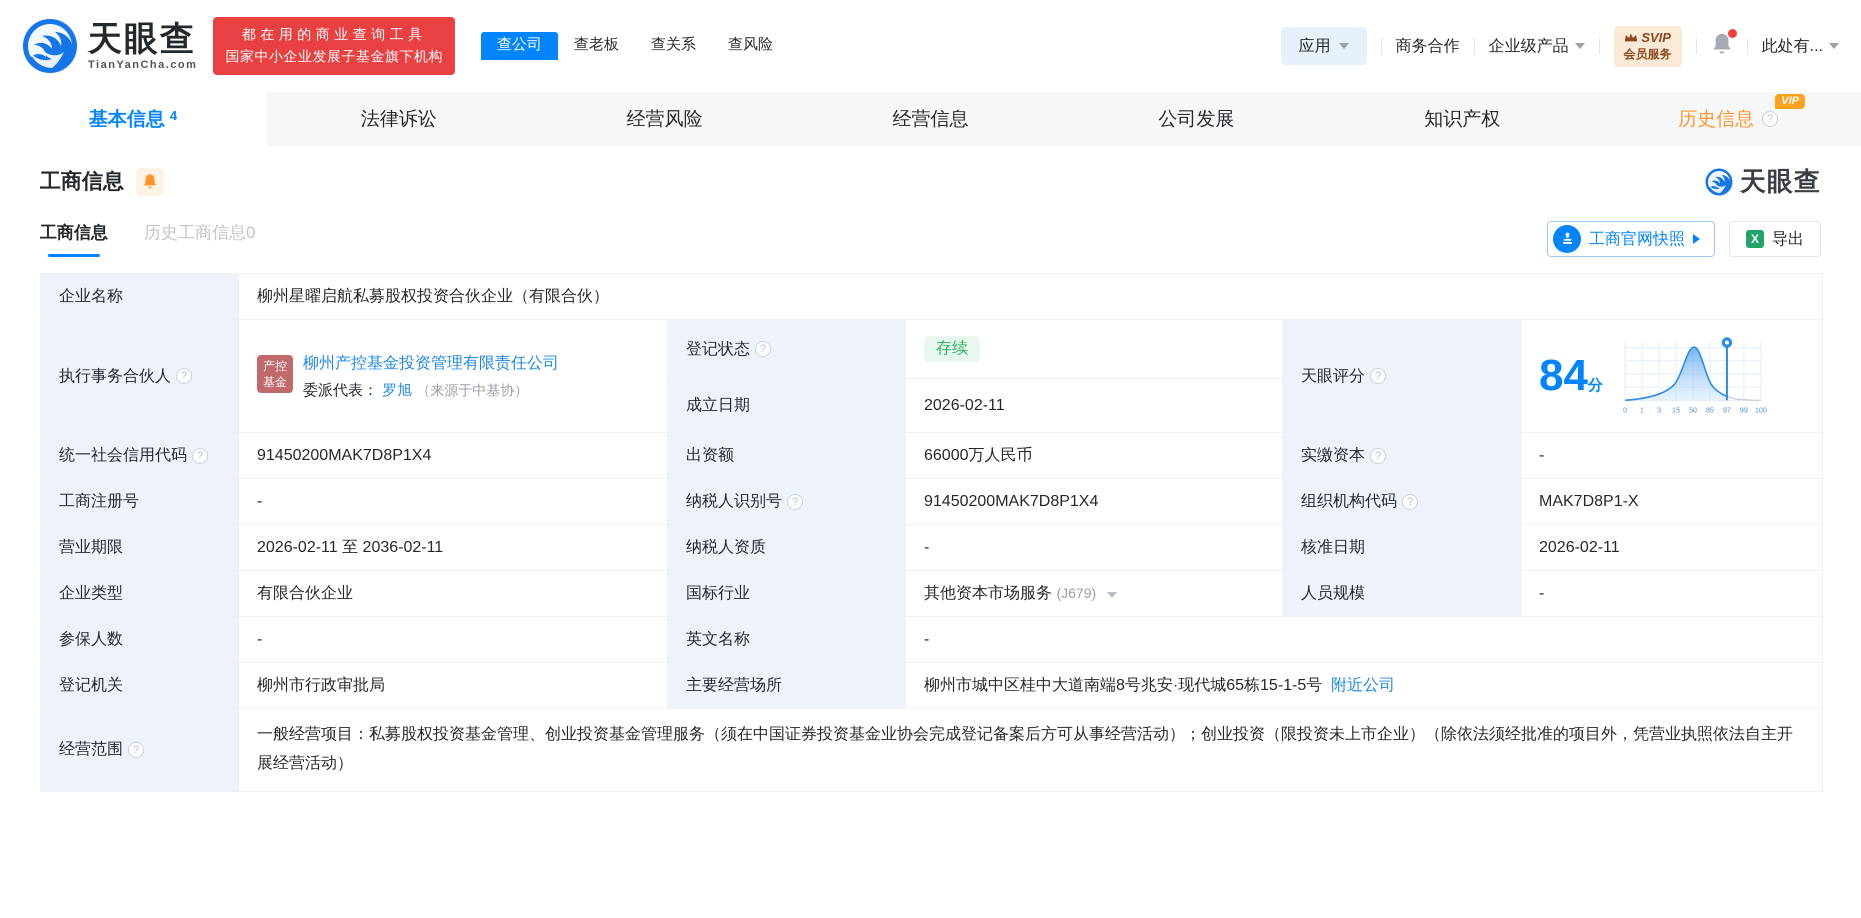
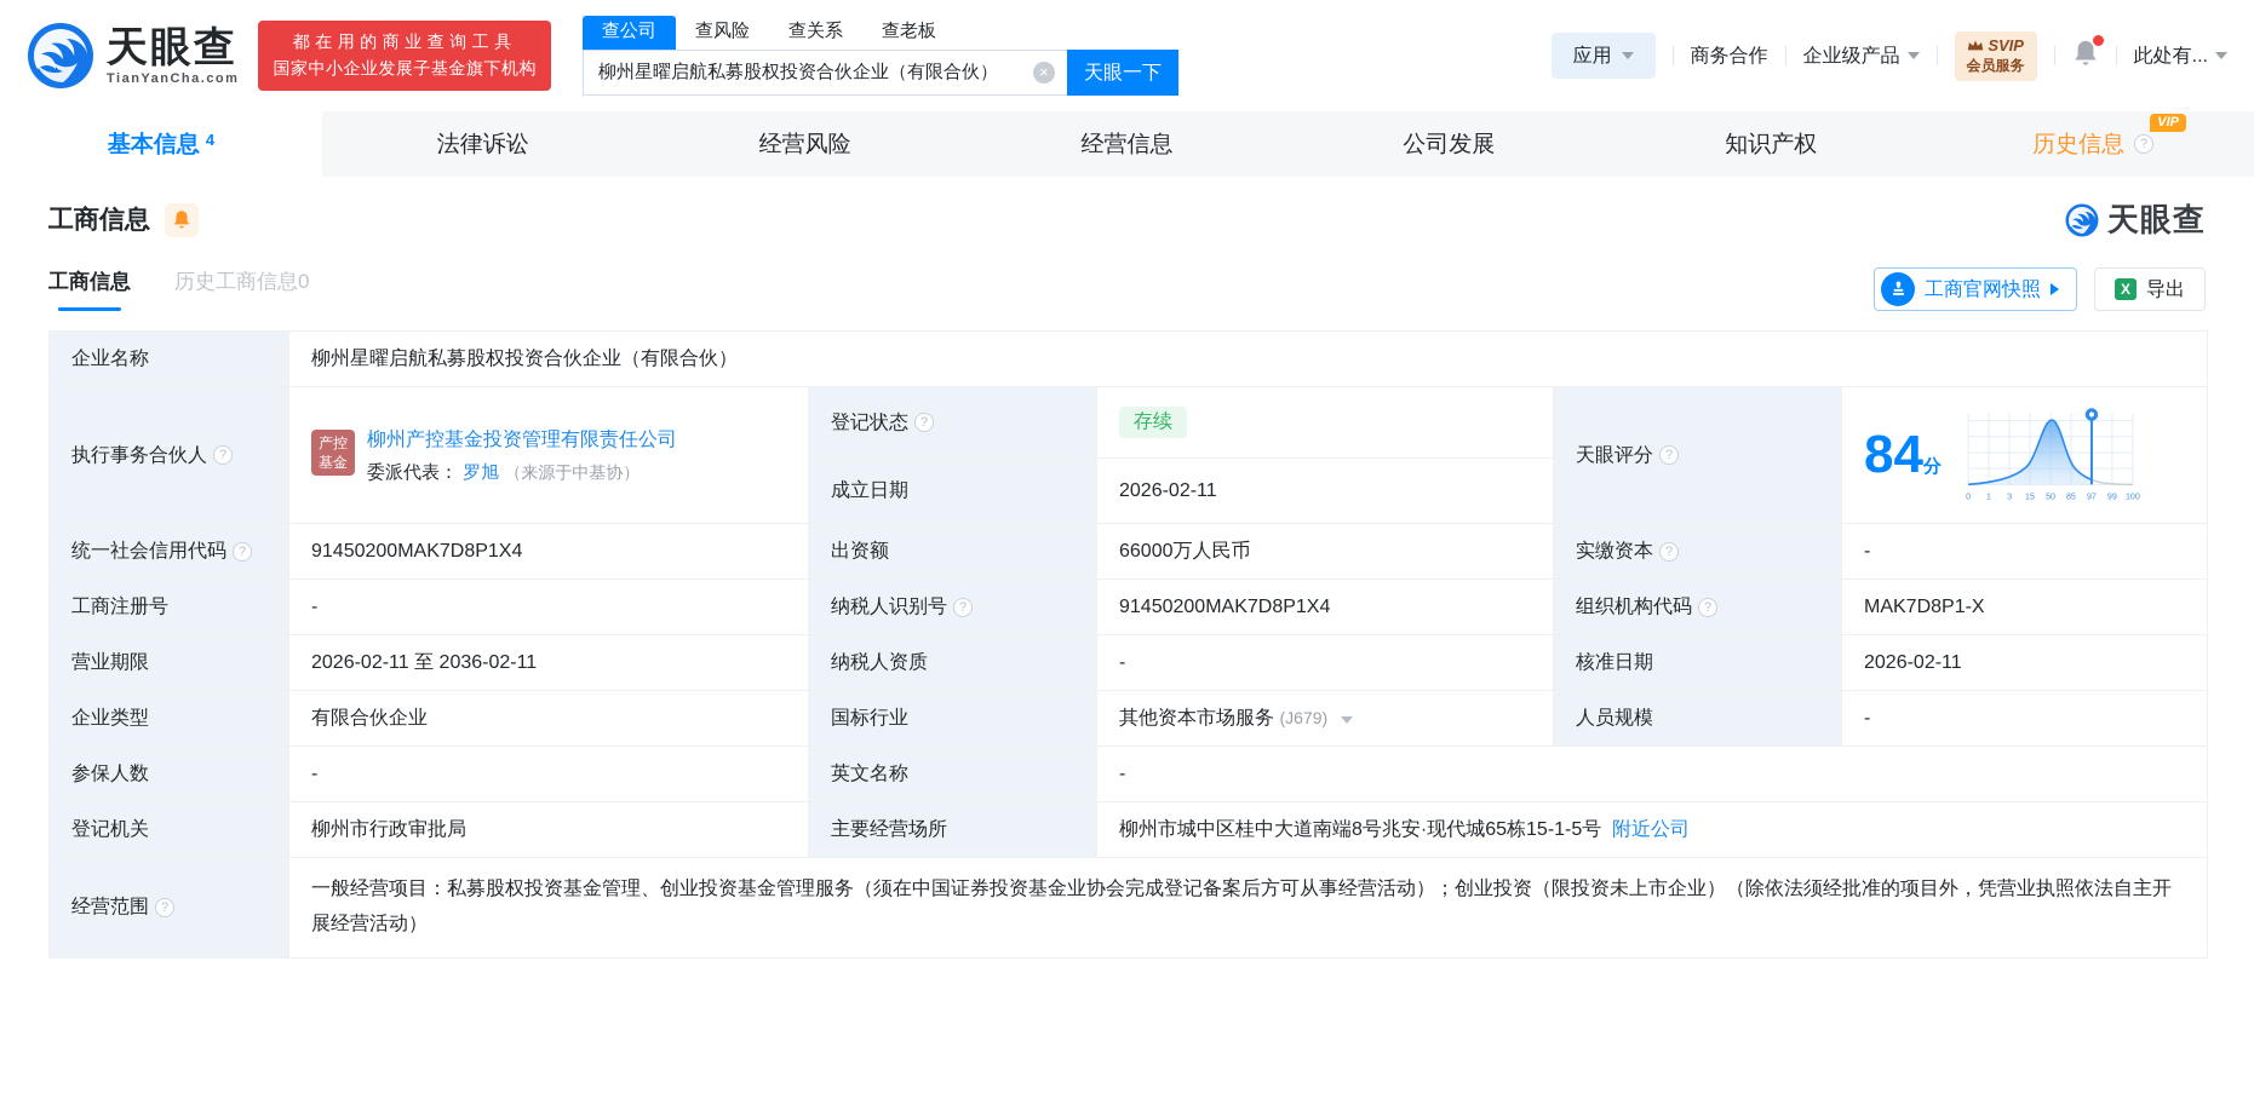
  天眼查
  TianYanCha.com
  都在用的商业查询工具
  国家中小企业发展子基金旗下机构
  查公司
- 查老板
+ 查风险
  查关系
- 查风险
+ 查老板
+ 柳州星曜启航私募股权投资合伙企业（有限合伙）
+ 天眼一下
  应用
  商务合作
  企业级产品
  SVIP
  会员服务
  此处有...
  基本信息
  4
  法律诉讼
  经营风险
  经营信息
  公司发展
  知识产权
  VIP
  历史信息
  工商信息
  天眼查
  工商信息
  历史工商信息0
  工商官网快照
  导出
  企业名称	柳州星曜启航私募股权投资合伙企业（有限合伙）
  执行事务合伙人	产控 基金 柳州产控基金投资管理有限责任公司 委派代表： 罗旭 （来源于中基协）	登记状态	存续	天眼评分	84分 0 1 3 15 50 85 97 99 100
  成立日期	2026-02-11
  统一社会信用代码	91450200MAK7D8P1X4	出资额	66000万人民币	实缴资本	-
  工商注册号	-	纳税人识别号	91450200MAK7D8P1X4	组织机构代码	MAK7D8P1-X
  营业期限	2026-02-11 至 2036-02-11	纳税人资质	-	核准日期	2026-02-11
  企业类型	有限合伙企业	国标行业	其他资本市场服务 (J679)	人员规模	-
  参保人数	-	英文名称	-
  登记机关	柳州市行政审批局	主要经营场所	柳州市城中区桂中大道南端8号兆安·现代城65栋15-1-5号 附近公司
  经营范围	一般经营项目：私募股权投资基金管理、创业投资基金管理服务（须在中国证券投资基金业协会完成登记备案后方可从事经营活动）；创业投资（限投资未上市企业）（除依法须经批准的项目外，凭营业执照依法自主开展经营活动）
